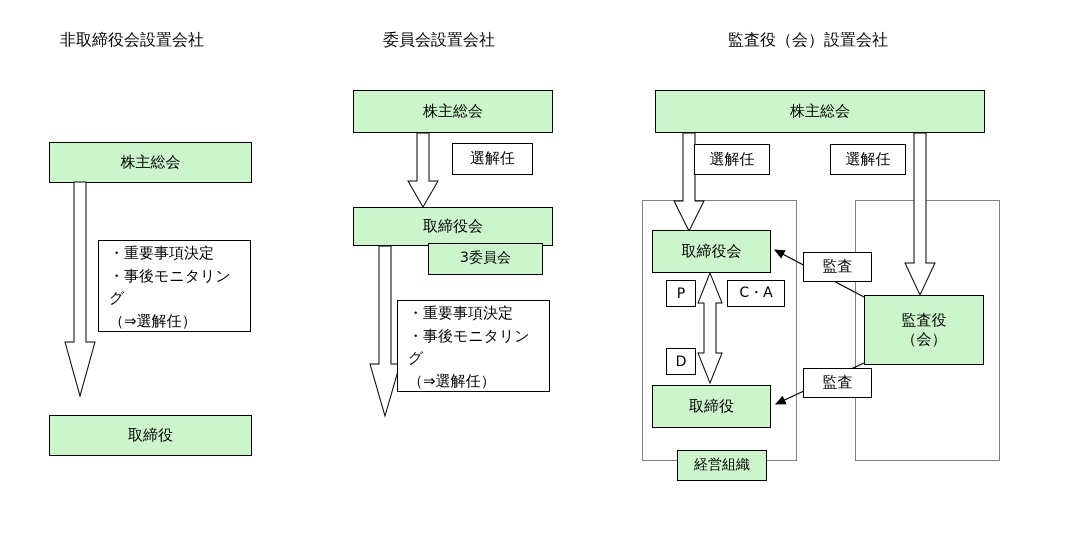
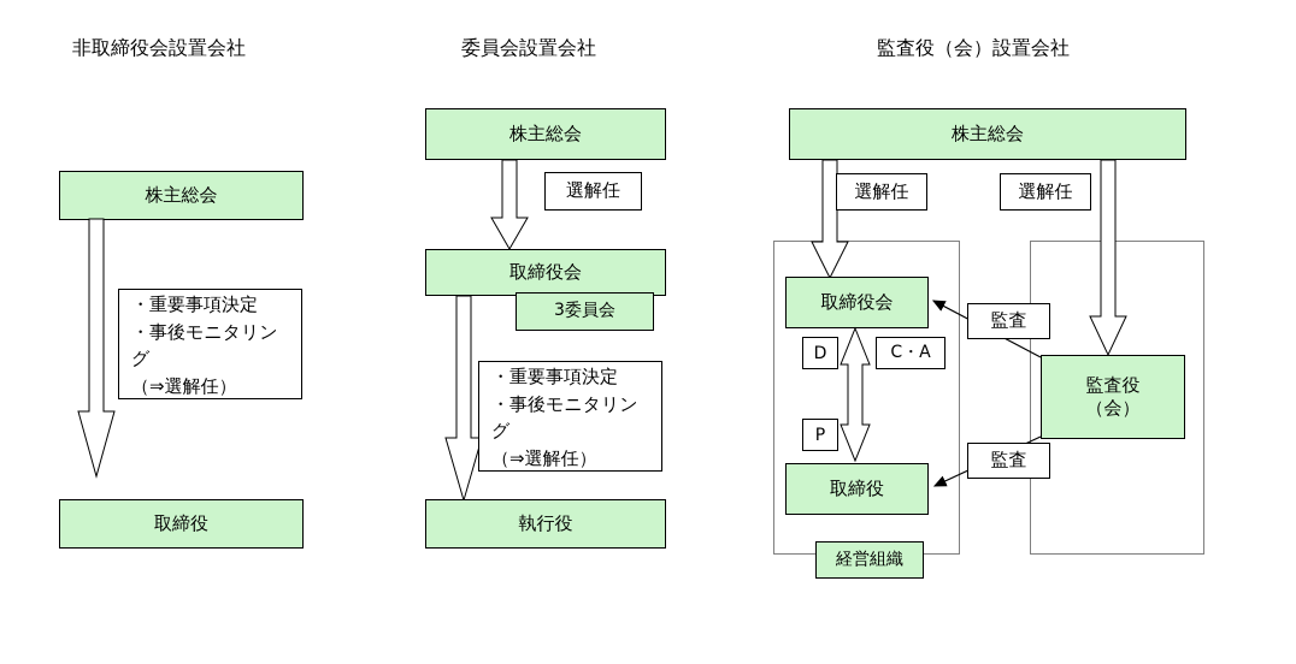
  非取締役会設置会社
  株主総会
  ・重要事項決定
  ・事後モニタリング
  （⇒選解任）
  取締役
  委員会設置会社
  株主総会
  選解任
  取締役会
  3委員会
  ・重要事項決定
  ・事後モニタリング
  （⇒選解任）
+ 執行役
  監査役（会）設置会社
  株主総会
  選解任
  選解任
  取締役会
- P
+ D
  C・A
- D
+ P
  取締役
  監査役
  （会）
  監査
  監査
  経営組織
